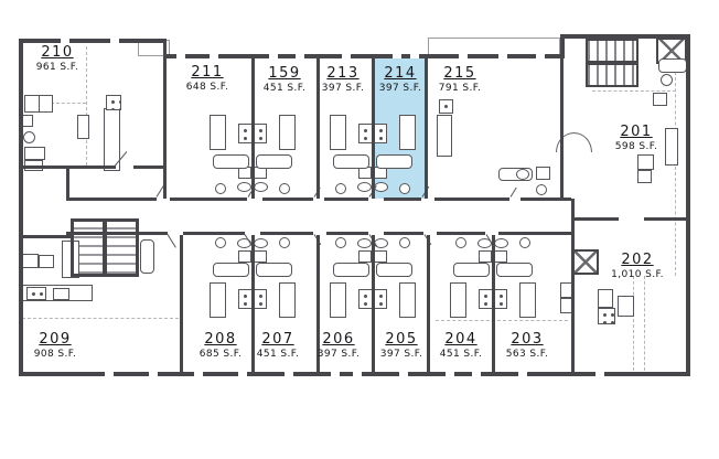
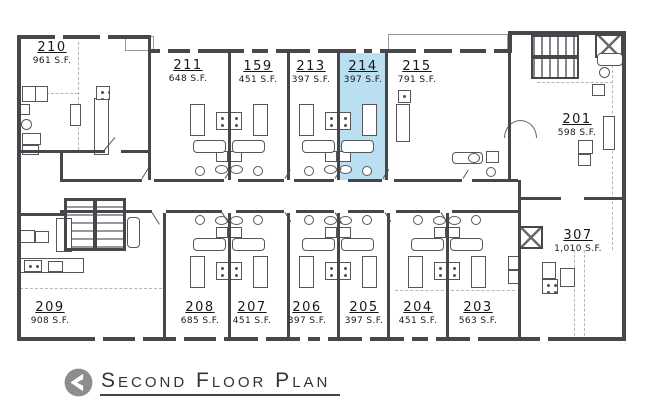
  210
  961 S.F.
  211
  648 S.F.
  159
  451 S.F.
  213
  397 S.F.
  214
  397 S.F.
  215
  791 S.F.
  201
  598 S.F.
- 202
+ 307
  1,010 S.F.
  209
  908 S.F.
  208
  685 S.F.
  207
  451 S.F.
  206
  397 S.F.
  205
  397 S.F.
  204
  451 S.F.
  203
  563 S.F.
+ Second Floor Plan
